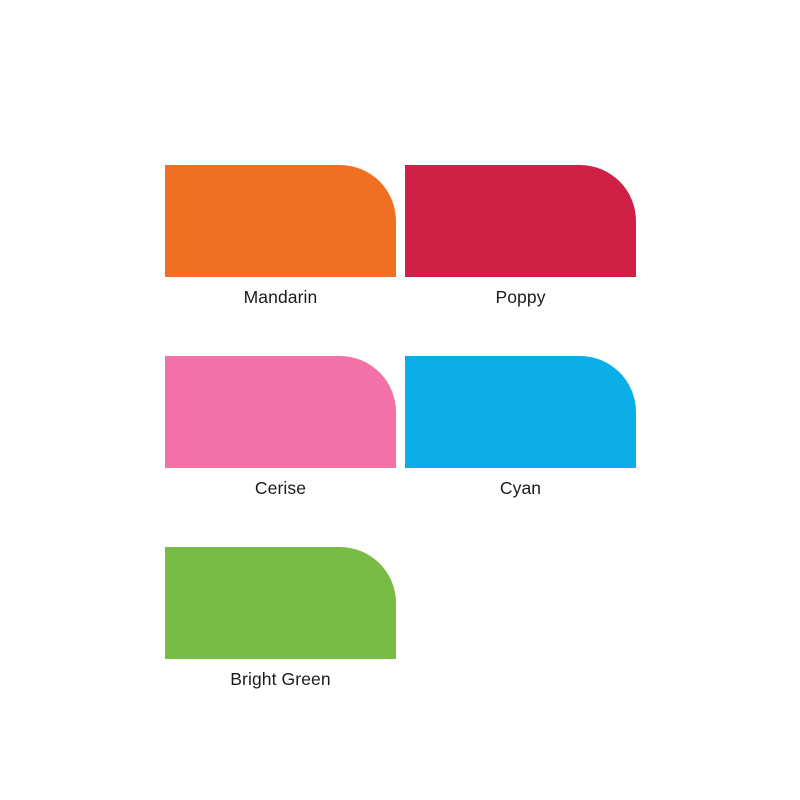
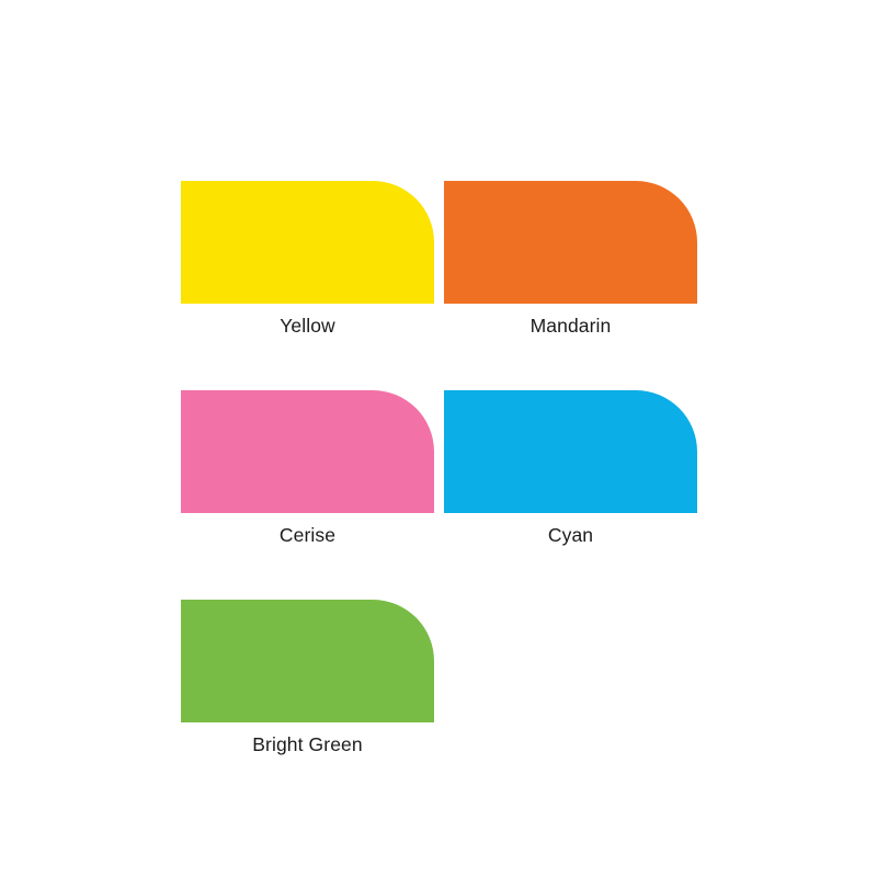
+ Yellow
  Mandarin
- Poppy
  Cerise
  Cyan
  Bright Green
